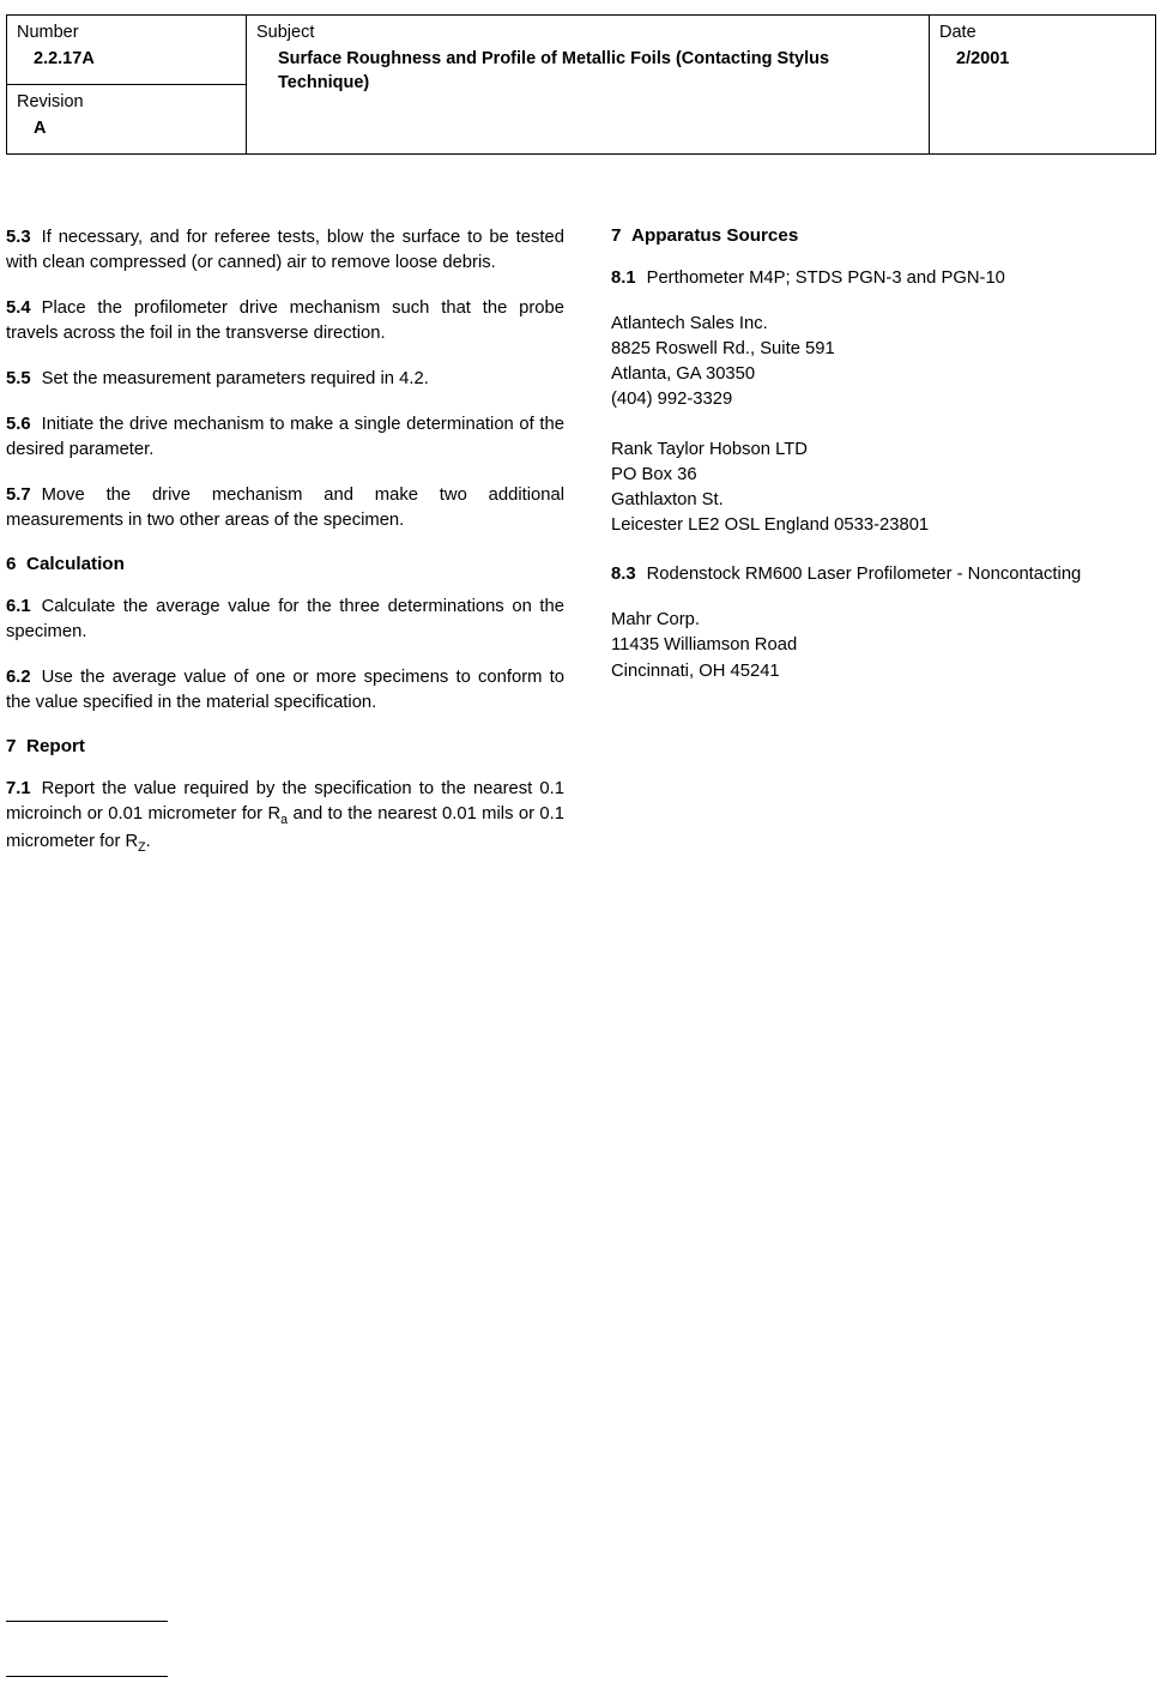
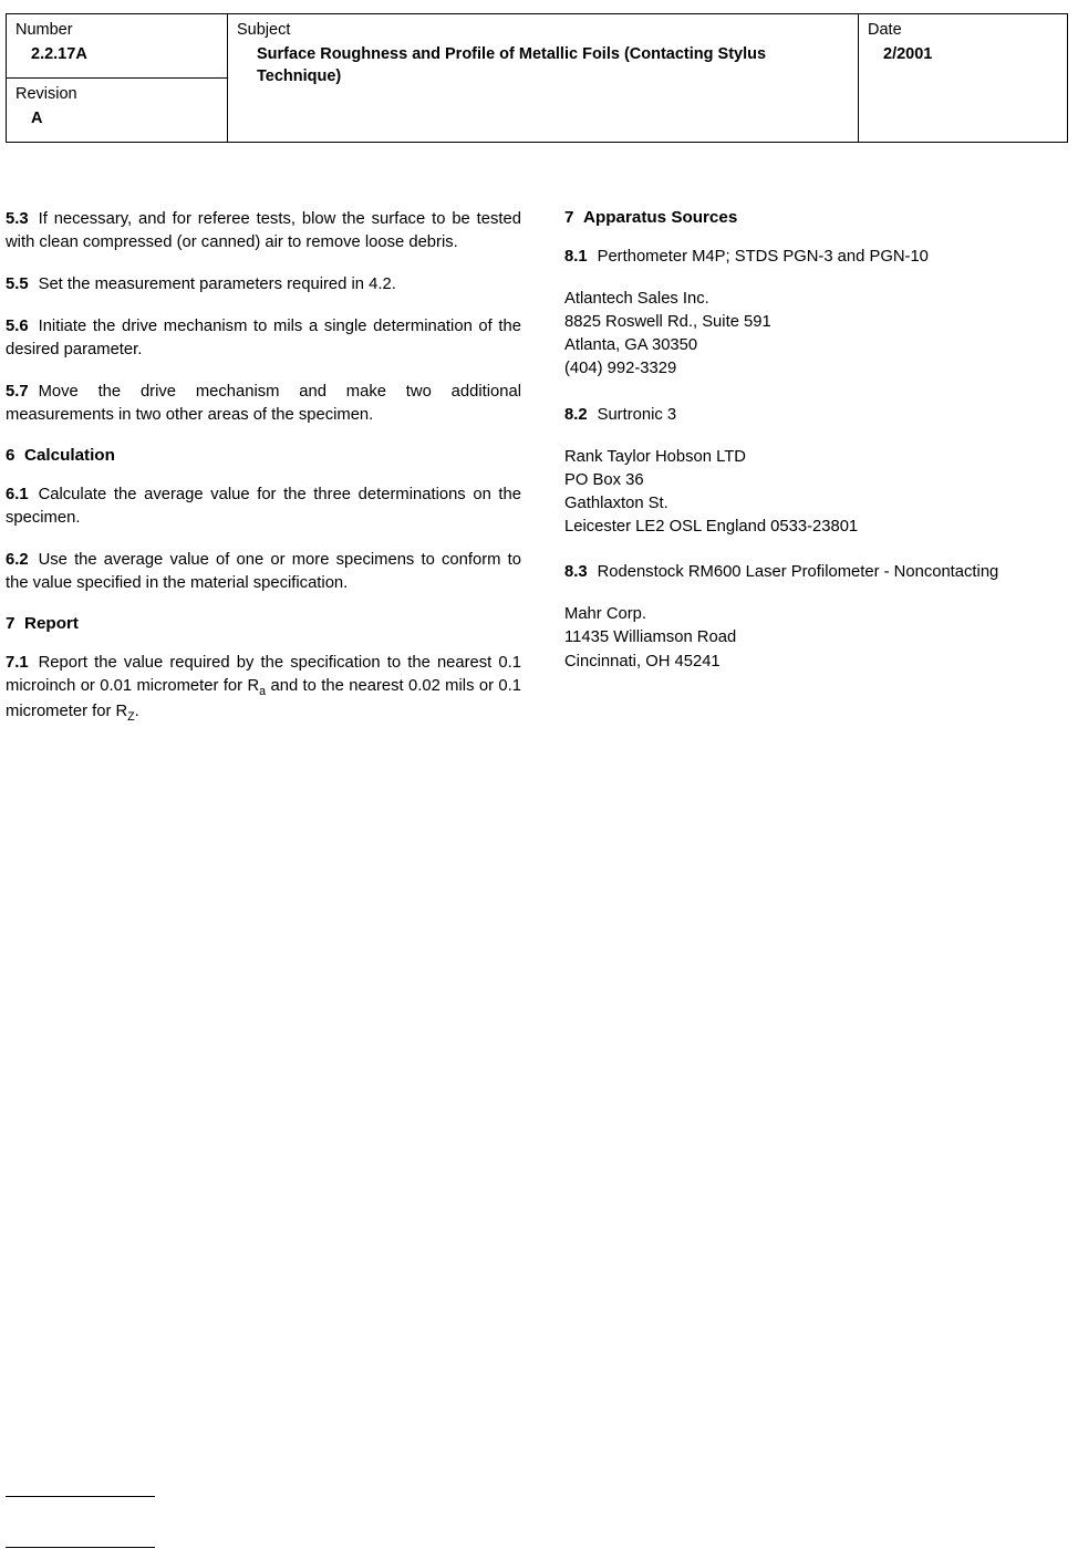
  Number 2.2.17A	Subject Surface Roughness and Profile of Metallic Foils (Contacting Stylus Technique)	Date 2/2001
  Revision A
  5.3 If necessary, and for referee tests, blow the surface to be tested with clean compressed (or canned) air to remove loose debris.
- 5.4 Place the profilometer drive mechanism such that the probe travels across the foil in the transverse direction.
  5.5 Set the measurement parameters required in 4.2.
- 5.6 Initiate the drive mechanism to make a single determination of the desired parameter.
+ 5.6 Initiate the drive mechanism to mils a single determination of the desired parameter.
  5.7 Move the drive mechanism and make two additional measurements in two other areas of the specimen.
  6 Calculation
  6.1 Calculate the average value for the three determinations on the specimen.
  6.2 Use the average value of one or more specimens to conform to the value specified in the material specification.
  7 Report
- 7.1 Report the value required by the specification to the nearest 0.1 microinch or 0.01 micrometer for Ra and to the nearest 0.01 mils or 0.1 micrometer for RZ.
+ 7.1 Report the value required by the specification to the nearest 0.1 microinch or 0.01 micrometer for Ra and to the nearest 0.02 mils or 0.1 micrometer for RZ.
  7 Apparatus Sources
  8.1 Perthometer M4P; STDS PGN-3 and PGN-10
  Atlantech Sales Inc.
  8825 Roswell Rd., Suite 591
  Atlanta, GA 30350
  (404) 992-3329
+ 8.2 Surtronic 3
  Rank Taylor Hobson LTD
  PO Box 36
  Gathlaxton St.
  Leicester LE2 OSL England 0533-23801
  8.3 Rodenstock RM600 Laser Profilometer - Noncontacting
  Mahr Corp.
  11435 Williamson Road
  Cincinnati, OH 45241
